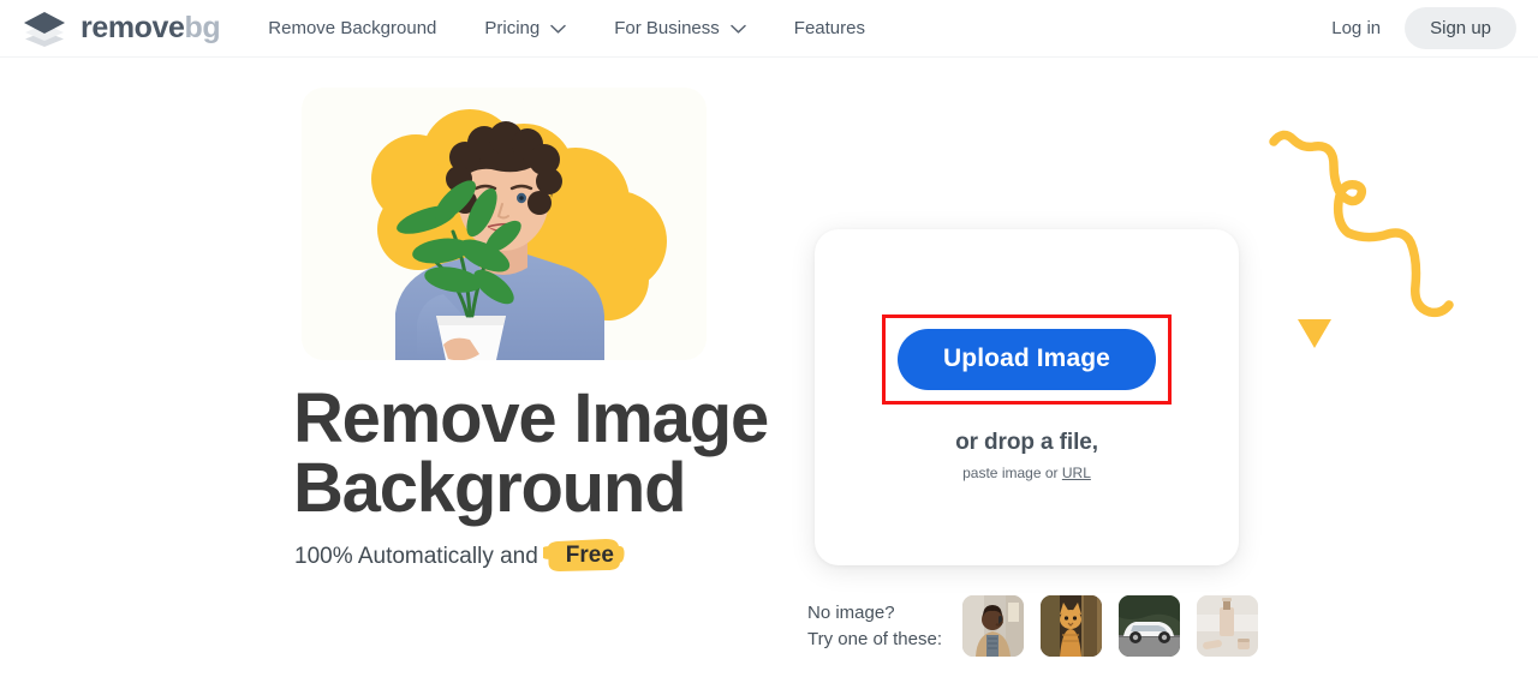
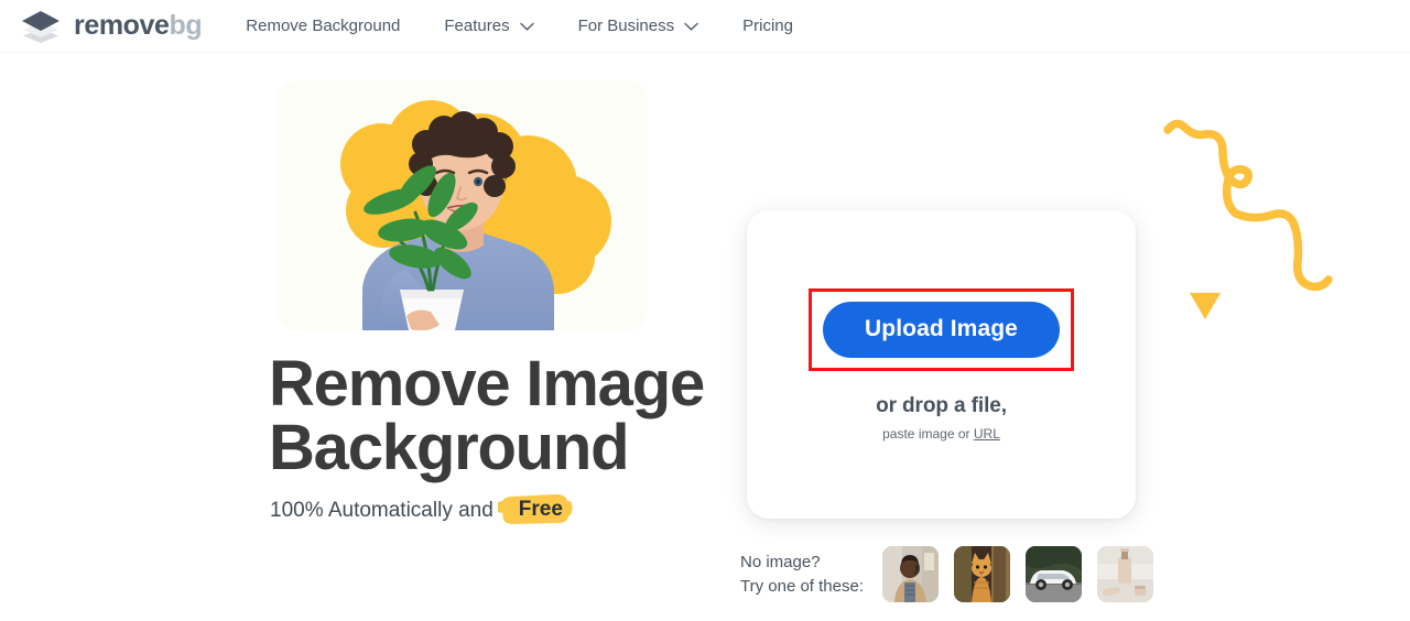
  removebg
  Remove Background
- Pricing
+ Features
  For Business
- Features
+ Pricing
- Log in
- Sign up
  Remove Image
  Background
  100% Automatically and
  Free
  Upload Image
  or drop a file,
  paste image or URL
  No image?
  Try one of these:
